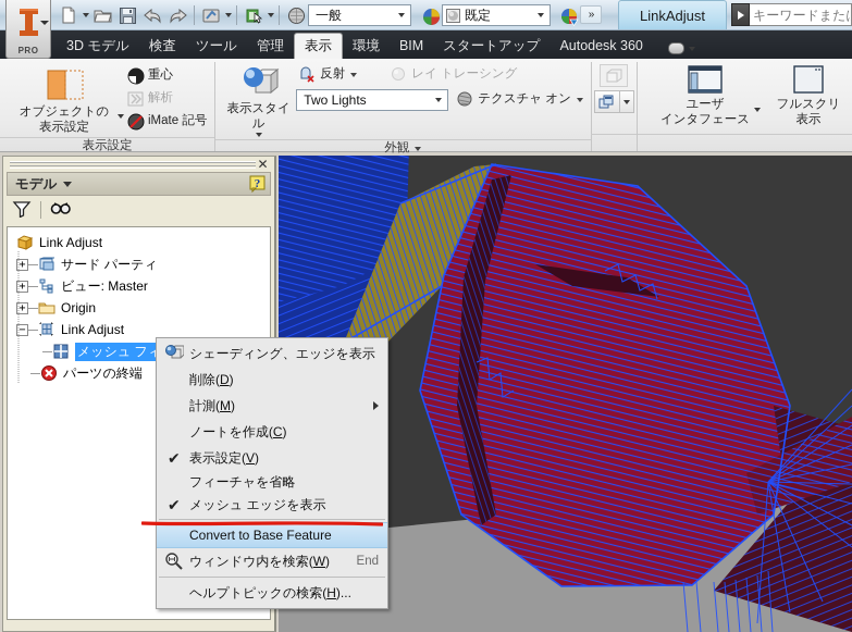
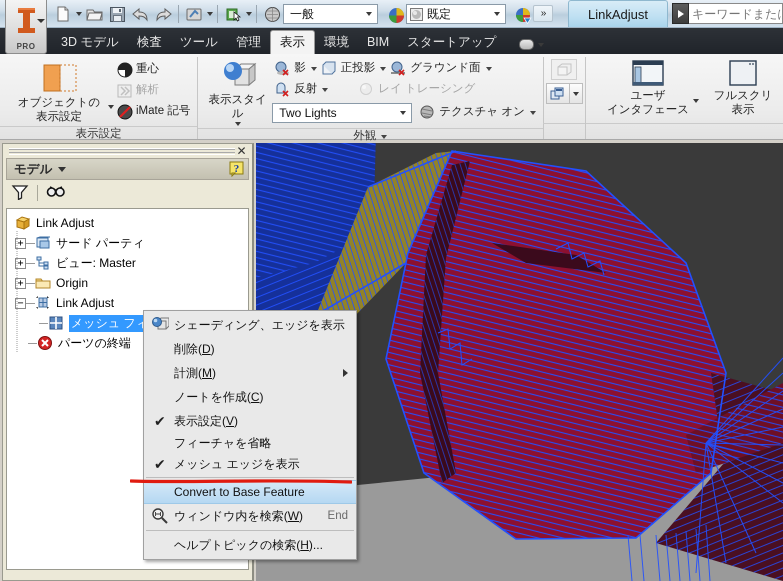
  PRO
  一般
  既定
  »
  LinkAdjust
  キーワードまた
  3D モデル
  検査
  ツール
  管理
  表示
  環境
  BIM
  スタートアップ
- Autodesk 360
  オブジェクトの
  表示設定
  重心
  解析
  iMate 記号
  表示設定
  表示スタイル
+ 影
+ 正投影
+ グラウンド面
  反射
  レイ トレーシング
  Two Lights
  テクスチャ オン
  外観
  ユーザ
  インタフェース
  フルスクリ
  表示
  ✕
  モデル
  ?
  Link Adjust
  +
  サード パーティ
  +
  ビュー: Master
  +
  Origin
  −
  Link Adjust
  パーツの終端
  削除(D)
  計測(M)
  ノートを作成(C)
  ✔
  表示設定(V)
  フィーチャを省略
  ✔
  メッシュ エッジを表示
  Convert to Base Feature
  ウィンドウ内を検索(W)
  End
  ヘルプトピックの検索(H)...
